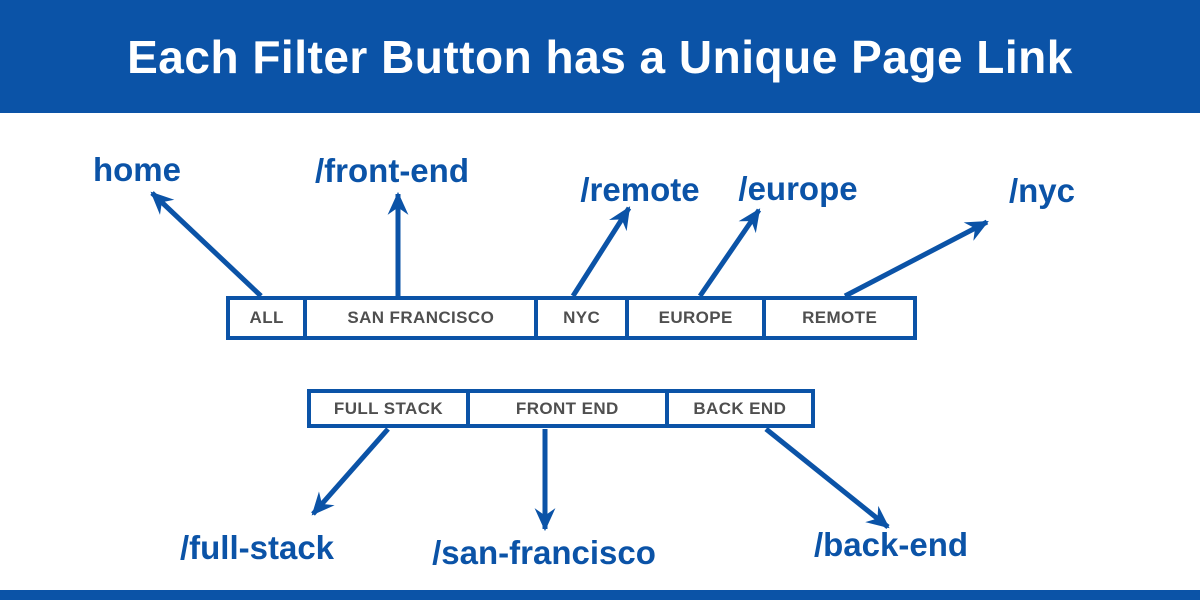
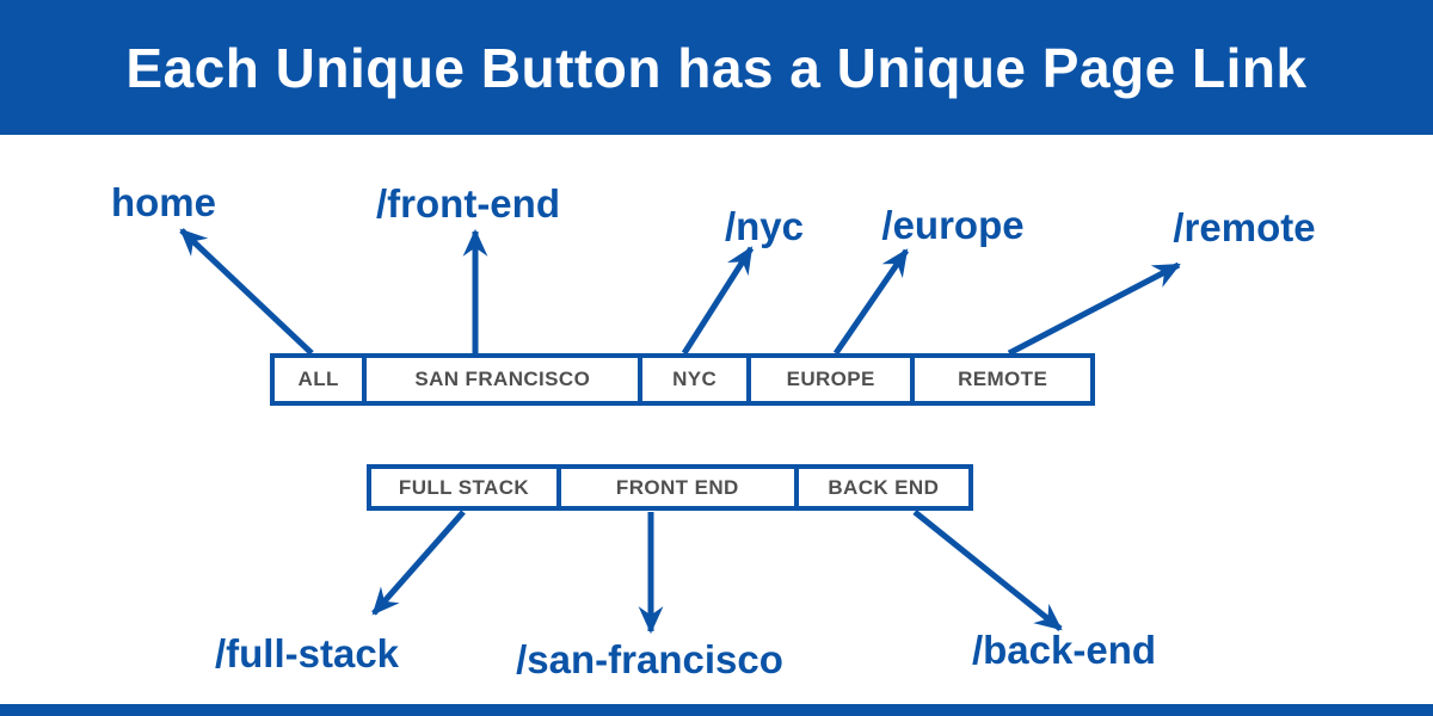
- Each Filter Button has a Unique Page Link
+ Each Unique Button has a Unique Page Link
  ALL
  SAN FRANCISCO
  NYC
  EUROPE
  REMOTE
  FULL STACK
  FRONT END
  BACK END
  home
  /front-end
- /remote
+ /nyc
  /europe
- /nyc
+ /remote
  /full-stack
  /san-francisco
  /back-end
